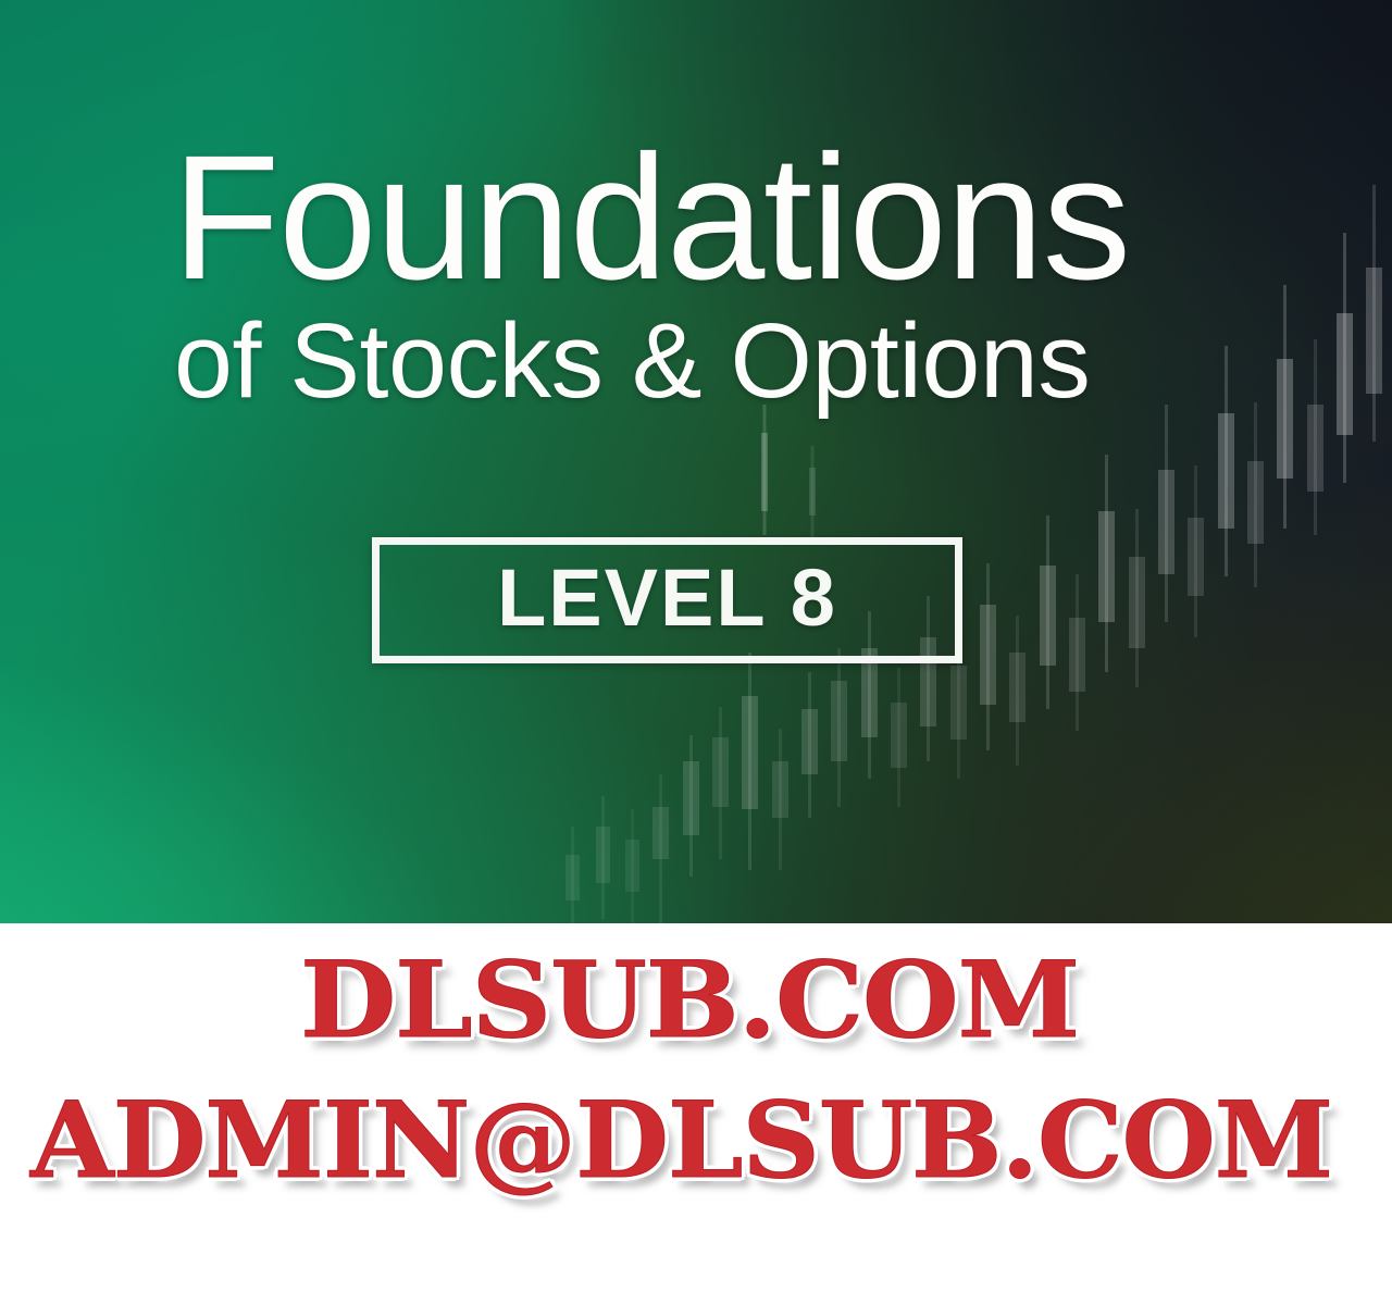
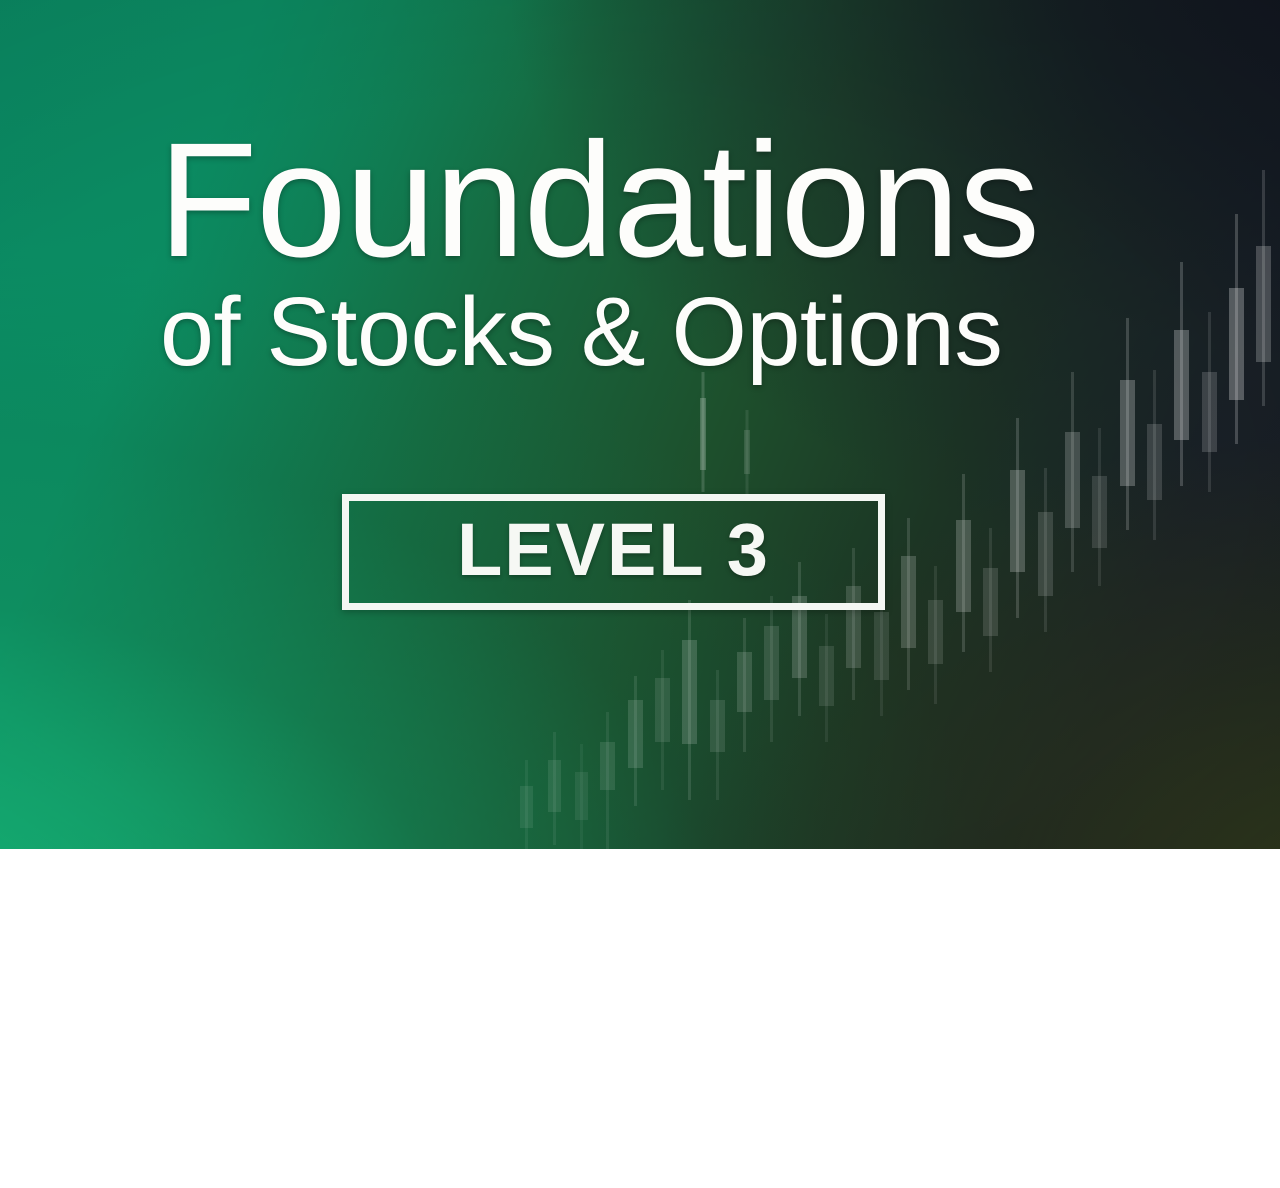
  Foundations
  of Stocks & Options
- LEVEL 8
+ LEVEL 3
- DLSUB.COM
- ADMIN@DLSUB.COM
